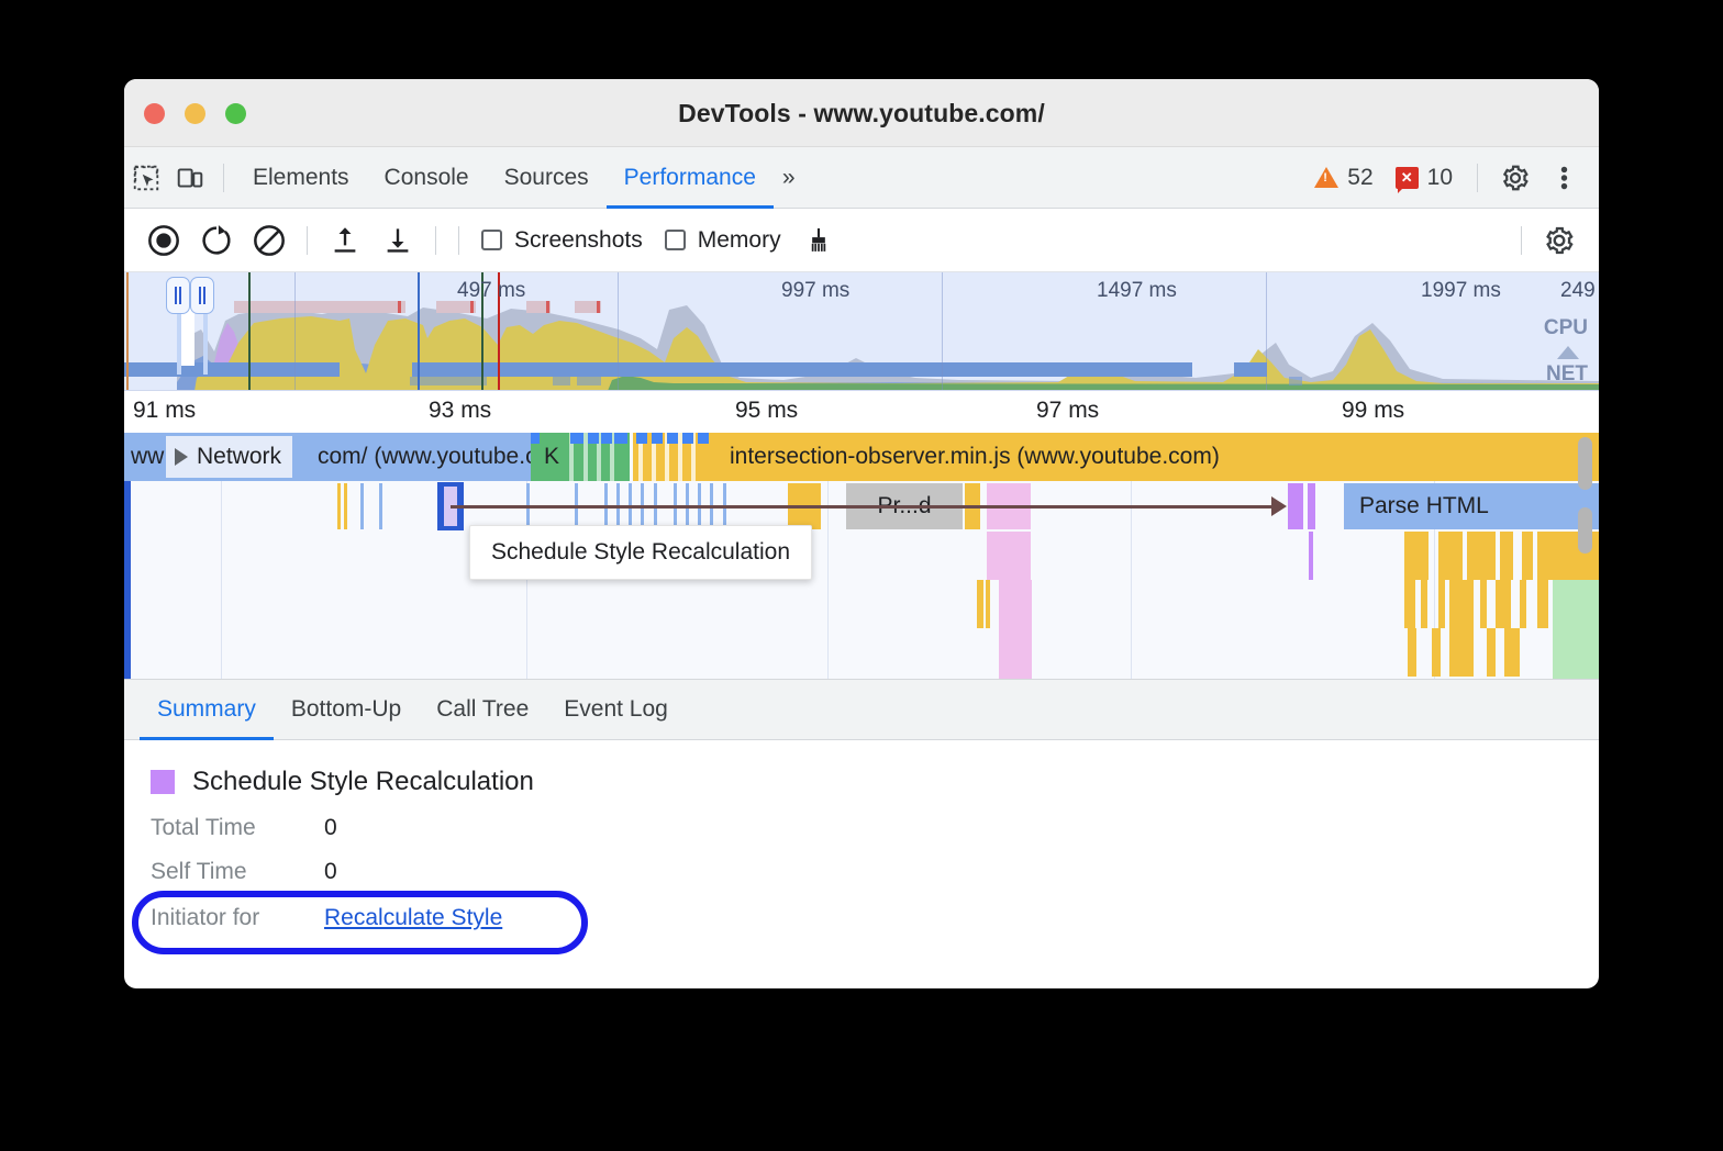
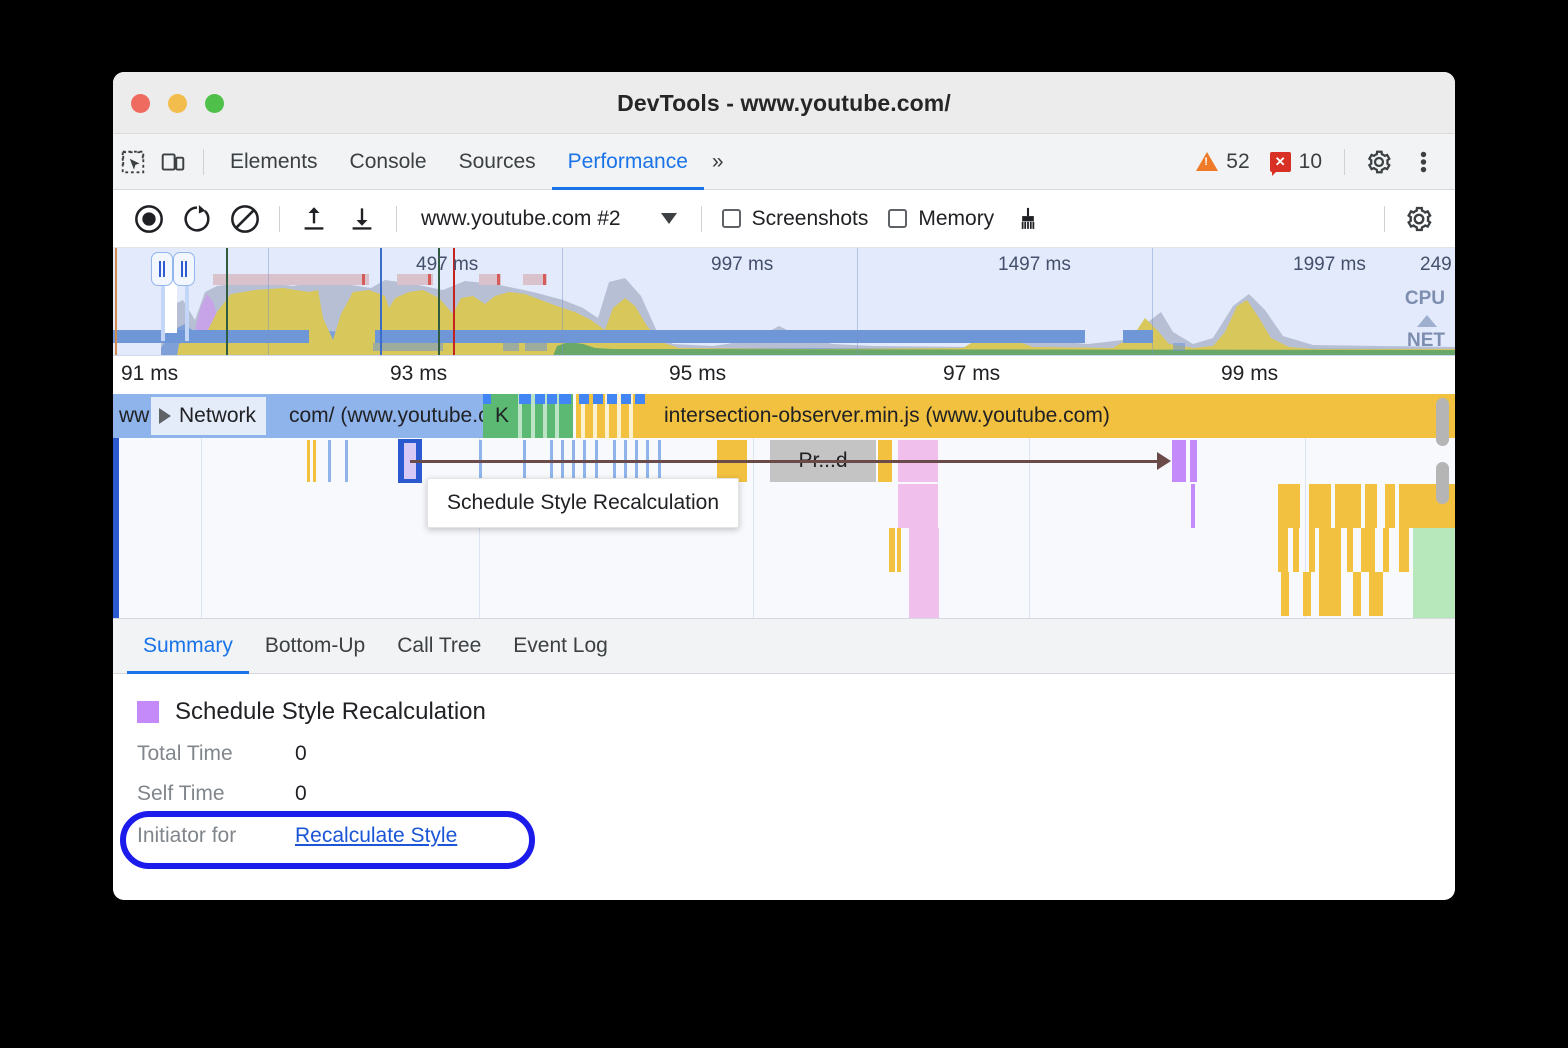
  DevTools - www.youtube.com/
  Elements
  Console
  Sources
  Performance
  »
  52
  ✕
  10
+ www.youtube.com #2
  Screenshots
  Memory
  497 ms
  997 ms
  1497 ms
  1997 ms
  249
  CPU
  NET
  91 ms
  93 ms
  95 ms
  97 ms
  99 ms
  ww
  com/ (www.youtube.
  Network
  K
  intersection-observer.min.js (www.youtube.com)
- Parse HTML
  Schedule Style Recalculation
  Summary
  Bottom-Up
  Call Tree
  Event Log
  Schedule Style Recalculation
  Total Time
  0
  Self Time
  0
  Initiator for
  Recalculate Style
